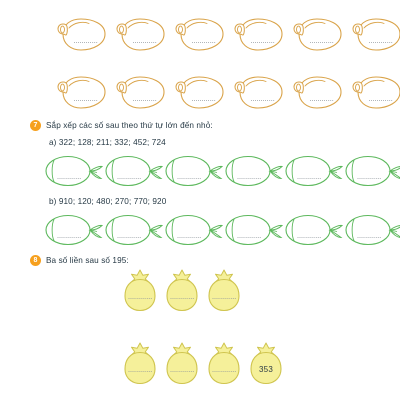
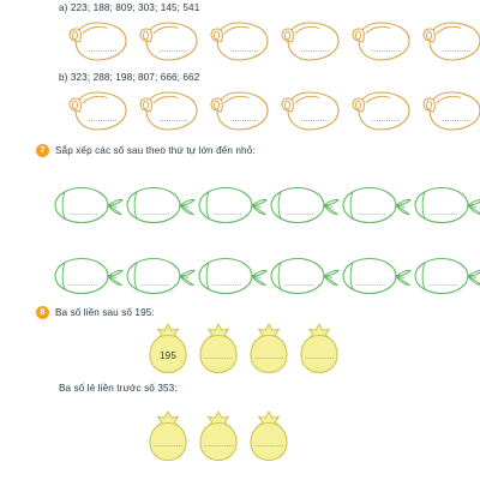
+ a) 223; 188; 809; 303; 145; 541
  ............
  ............
  ............
  ............
  ............
  ............
+ b) 323; 288; 198; 807; 666; 662
  ............
  ............
  ............
  ............
  ............
  ............
  Sắp xếp các số sau theo thứ tự lớn đến nhỏ:
- a) 322; 128; 211; 332; 452; 724
  ............
  ............
  ............
  ............
  ............
  ............
- b) 910; 120; 480; 270; 770; 920
  ............
  ............
  ............
  ............
  ............
  ............
  Ba số liền sau số 195:
+ 195
  ............
  ............
  ............
+ Ba số lẻ liền trước số 353:
  ............
  ............
  ............
- 353
